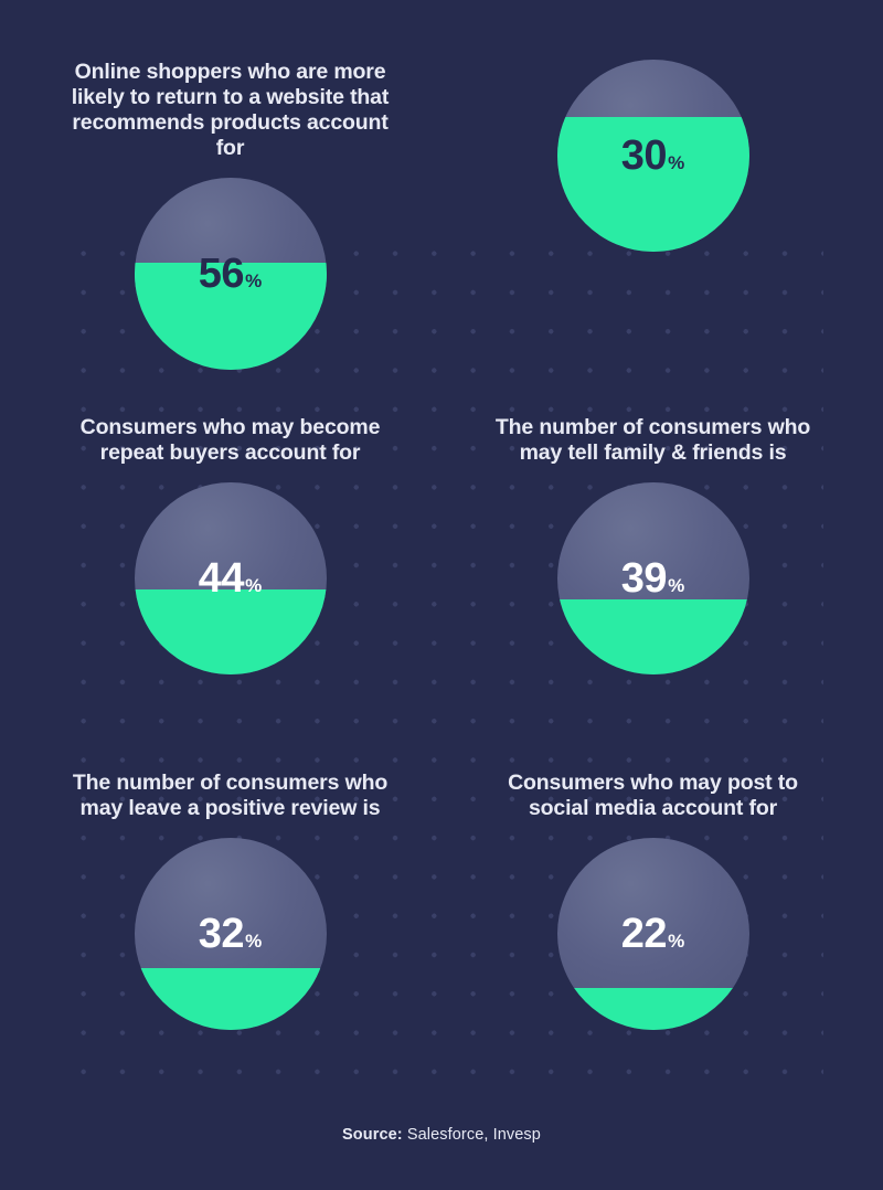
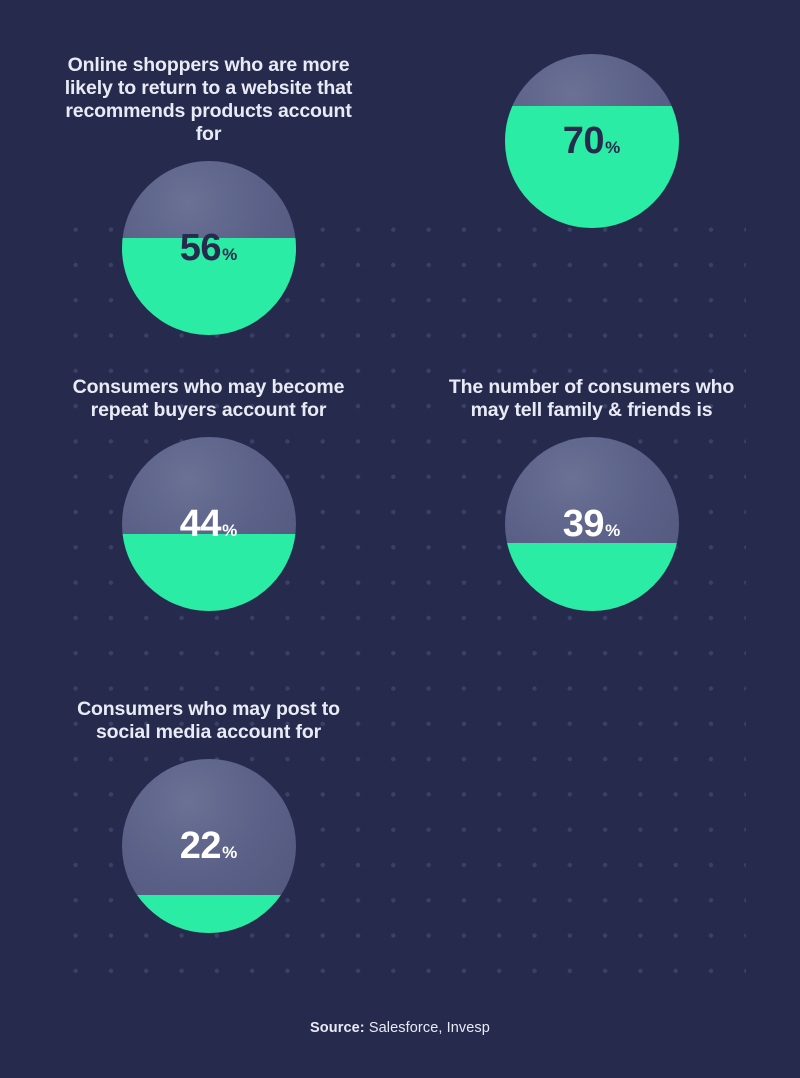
  Online shoppers who are more likely to return to a website that recommends products account for
  56%
- 30%
+ 70%
  Consumers who may become repeat buyers account for
  44%
  The number of consumers who may tell family & friends is
  39%
- The number of consumers who may leave a positive review is
- 32%
  Consumers who may post to social media account for
  22%
  Source: Salesforce, Invesp
